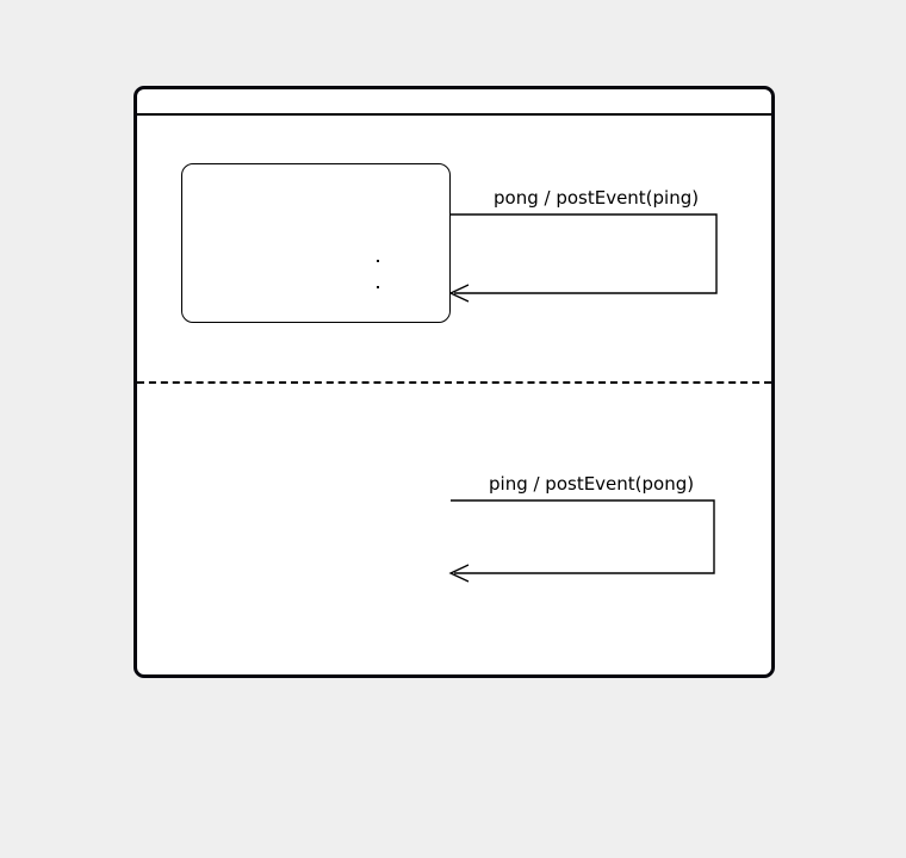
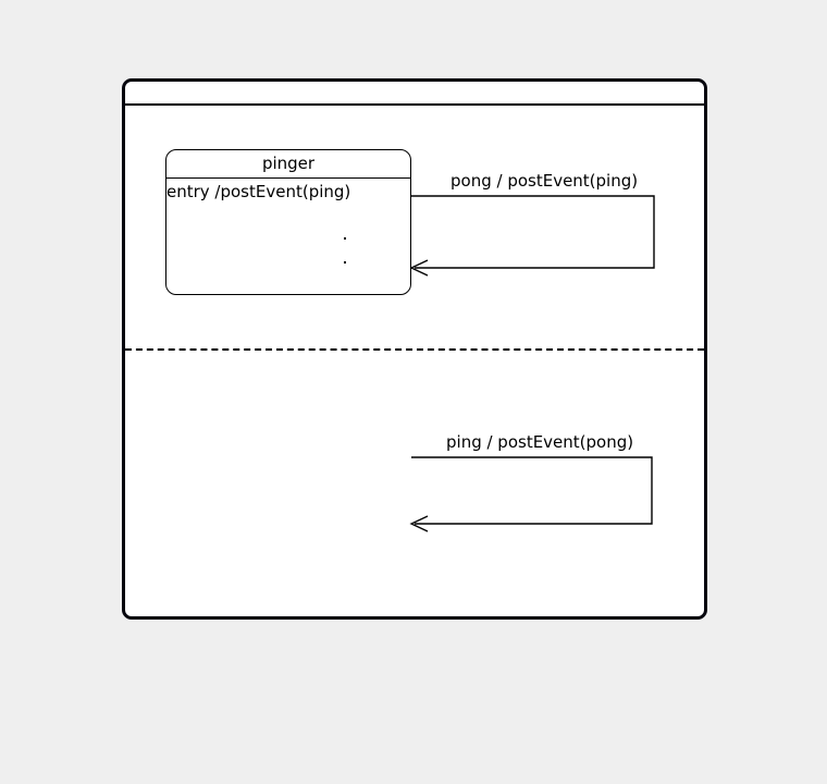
+ pinger
+ entry /postEvent(ping)
  pong / postEvent(ping)
  ping / postEvent(pong)
